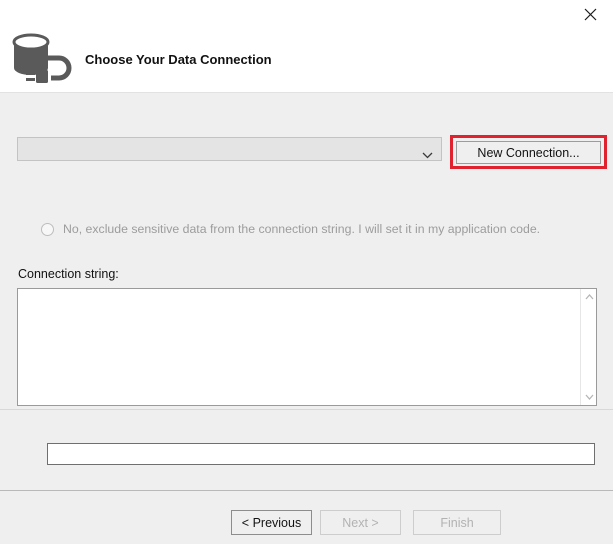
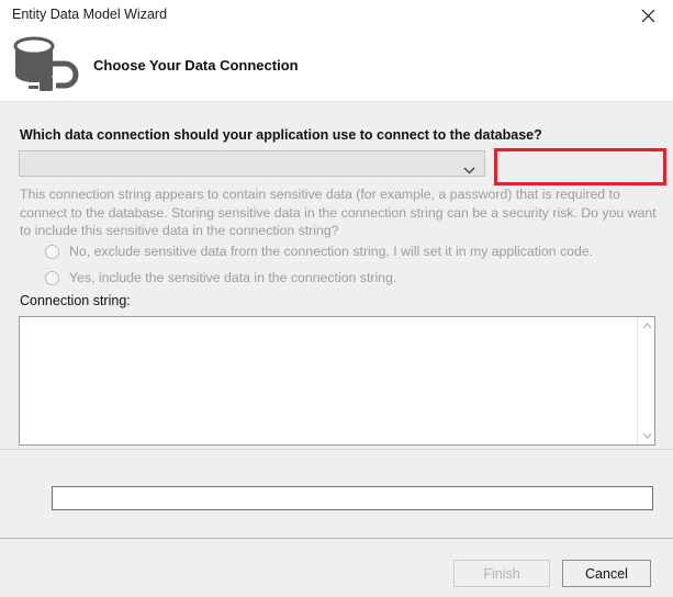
+ Entity Data Model Wizard
  Choose Your Data Connection
+ Which data connection should your application use to connect to the database?
+ This connection string appears to contain sensitive data (for example, a password) that is required to connect to the database. Storing sensitive data in the connection string can be a security risk. Do you want to include this sensitive data in the connection string?
  No, exclude sensitive data from the connection string. I will set it in my application code.
+ Yes, include the sensitive data in the connection string.
  Connection string:
- New Connection...
- < Previous
- Next >
  Finish
+ Cancel
